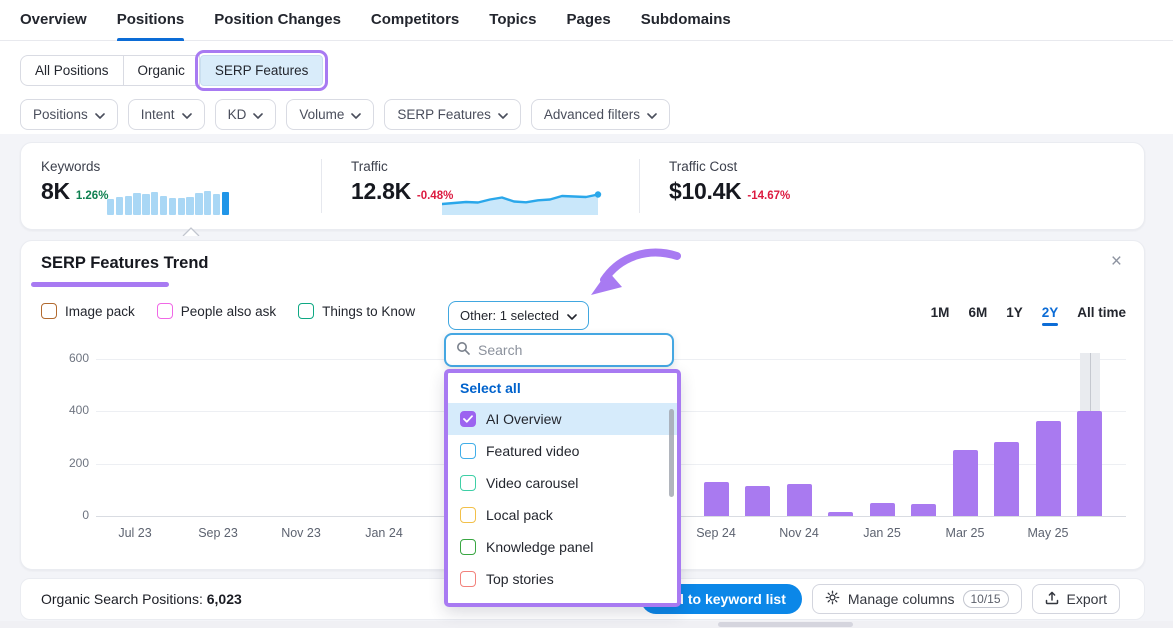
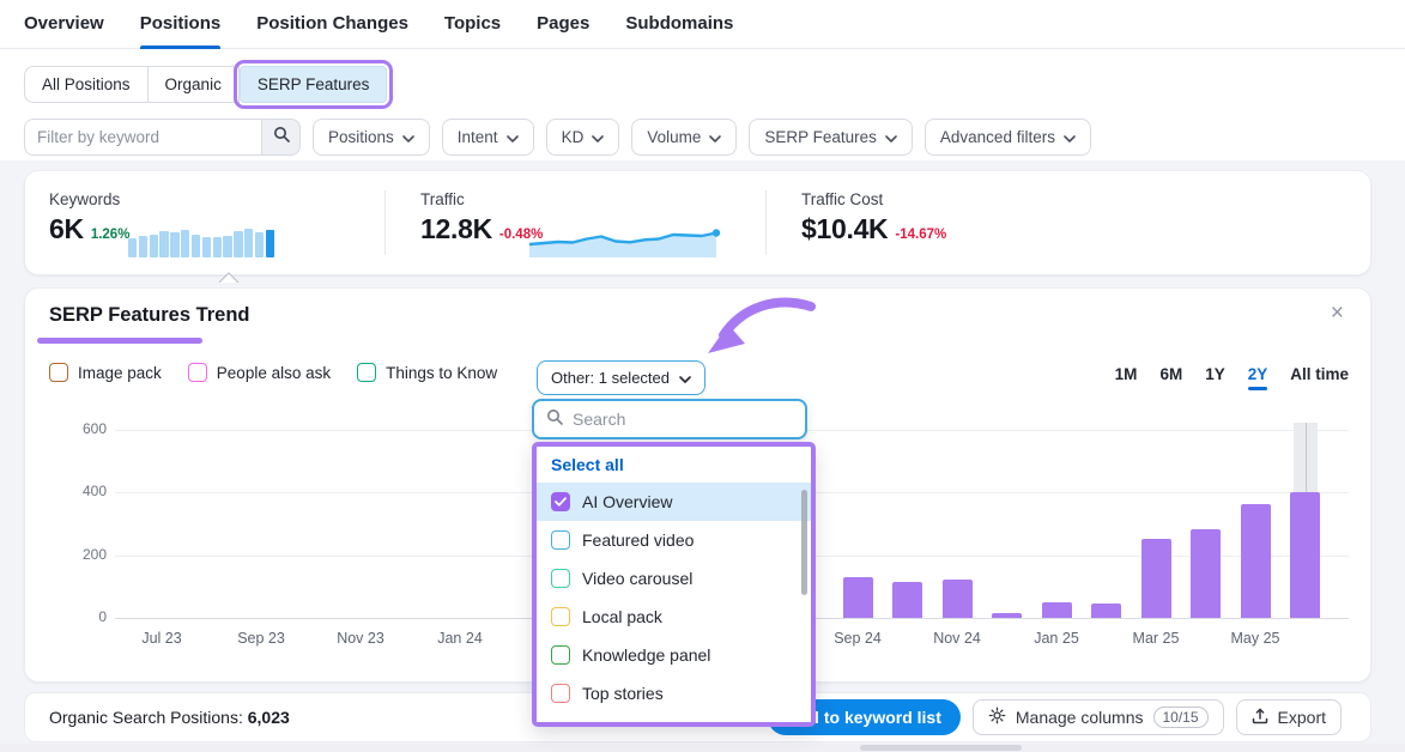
  Overview
  Positions
  Position Changes
- Competitors
  Topics
  Pages
  Subdomains
  All Positions
  Organic
  SERP Features
+ Filter by keyword
  Positions
  Intent
  KD
  Volume
  SERP Features
  Advanced filters
  Keywords
- 8K
+ 6K
  1.26%
  Traffic
  12.8K
  -0.48%
  Traffic Cost
  $10.4K
  -14.67%
  SERP Features Trend
  ×
  Image pack
  People also ask
  Things to Know
  Other: 1 selected
  1M
  6M
  1Y
  2Y
  All time
  600
  400
  200
  0
  Jul 23
  Sep 23
  Nov 23
  Jan 24
  Sep 24
  Nov 24
  Jan 25
  Mar 25
  May 25
  Search
  Select all
  AI Overview
  Featured video
  Video carousel
  Local pack
  Knowledge panel
  Top stories
  Organic Search Positions: 6,023
  to keyword list
  Manage columns
  10/15
  Export
